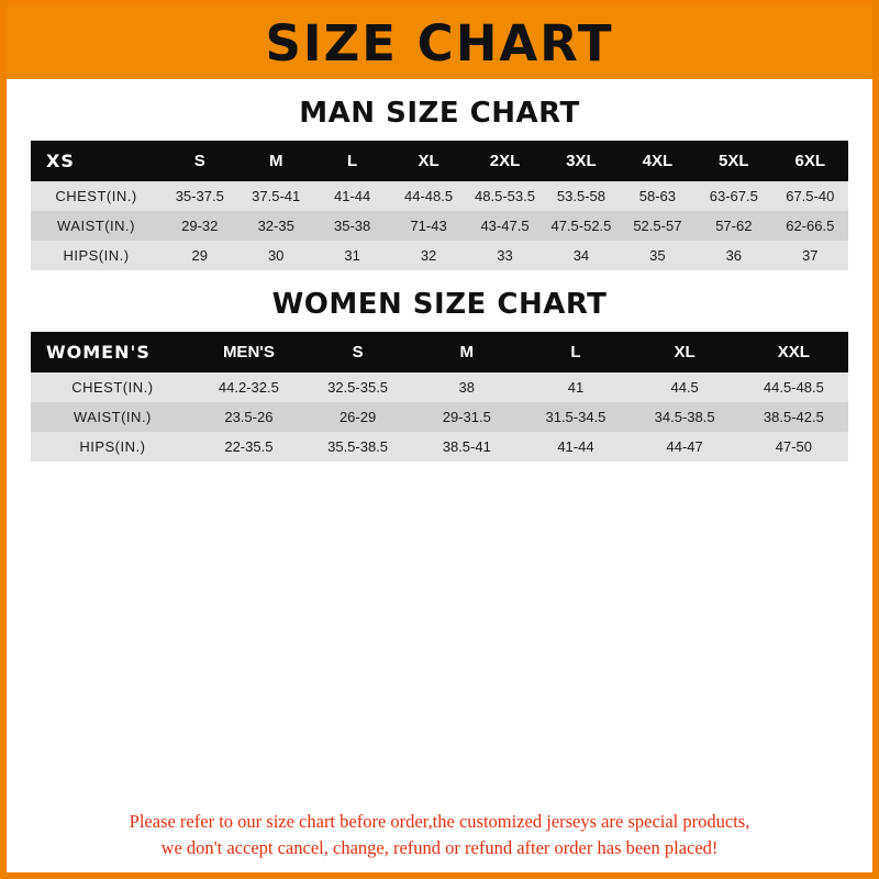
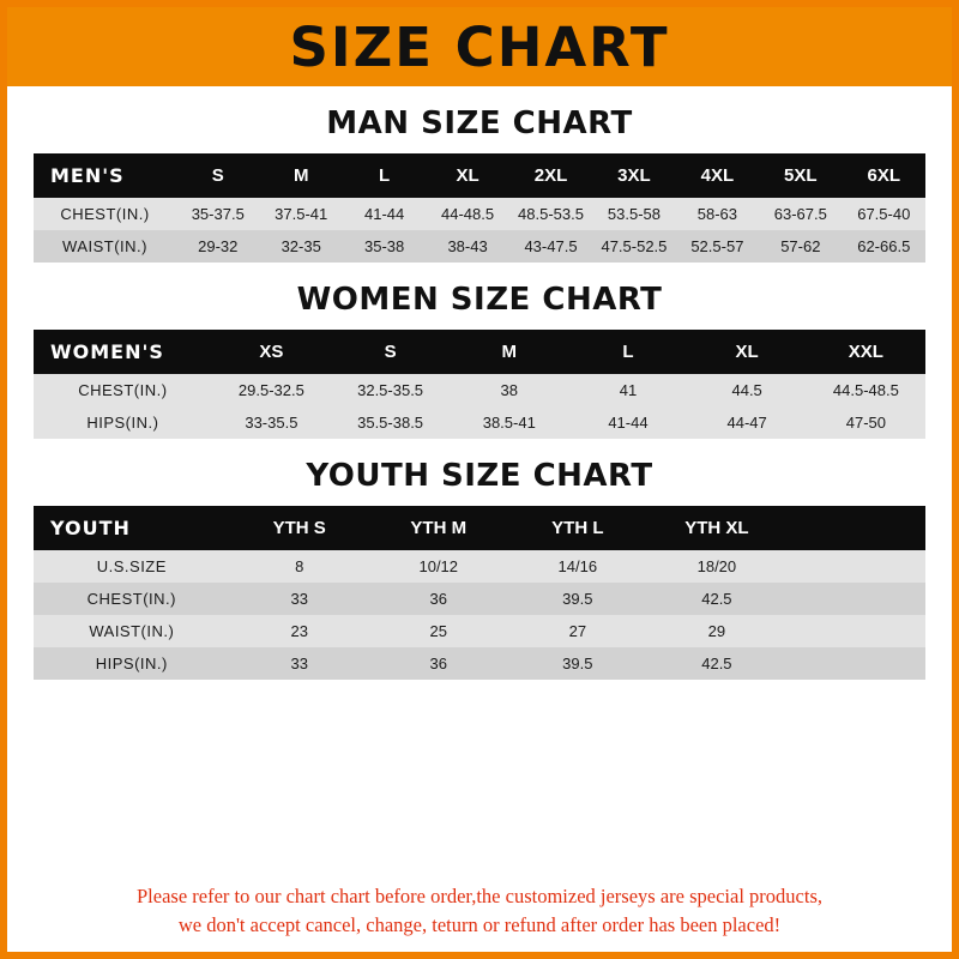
  SIZE CHART
  MAN SIZE CHART
- XS	S	M	L	XL	2XL	3XL	4XL	5XL	6XL
+ MEN'S	S	M	L	XL	2XL	3XL	4XL	5XL	6XL
  CHEST(IN.)	35-37.5	37.5-41	41-44	44-48.5	48.5-53.5	53.5-58	58-63	63-67.5	67.5-40
- WAIST(IN.)	29-32	32-35	35-38	71-43	43-47.5	47.5-52.5	52.5-57	57-62	62-66.5
+ WAIST(IN.)	29-32	32-35	35-38	38-43	43-47.5	47.5-52.5	52.5-57	57-62	62-66.5
- HIPS(IN.)	29	30	31	32	33	34	35	36	37
  WOMEN SIZE CHART
- WOMEN'S	MEN'S	S	M	L	XL	XXL
+ WOMEN'S	XS	S	M	L	XL	XXL
- CHEST(IN.)	44.2-32.5	32.5-35.5	38	41	44.5	44.5-48.5
+ CHEST(IN.)	29.5-32.5	32.5-35.5	38	41	44.5	44.5-48.5
- WAIST(IN.)	23.5-26	26-29	29-31.5	31.5-34.5	34.5-38.5	38.5-42.5
- HIPS(IN.)	22-35.5	35.5-38.5	38.5-41	41-44	44-47	47-50
+ HIPS(IN.)	33-35.5	35.5-38.5	38.5-41	41-44	44-47	47-50
+ YOUTH SIZE CHART
+ YOUTH	YTH S	YTH M	YTH L	YTH XL
+ U.S.SIZE	8	10/12	14/16	18/20
+ CHEST(IN.)	33	36	39.5	42.5
+ WAIST(IN.)	23	25	27	29
+ HIPS(IN.)	33	36	39.5	42.5
- Please refer to our size chart before order,the customized jerseys are special products,
+ Please refer to our chart chart before order,the customized jerseys are special products,
- we don't accept cancel, change, refund or refund after order has been placed!
+ we don't accept cancel, change, teturn or refund after order has been placed!
